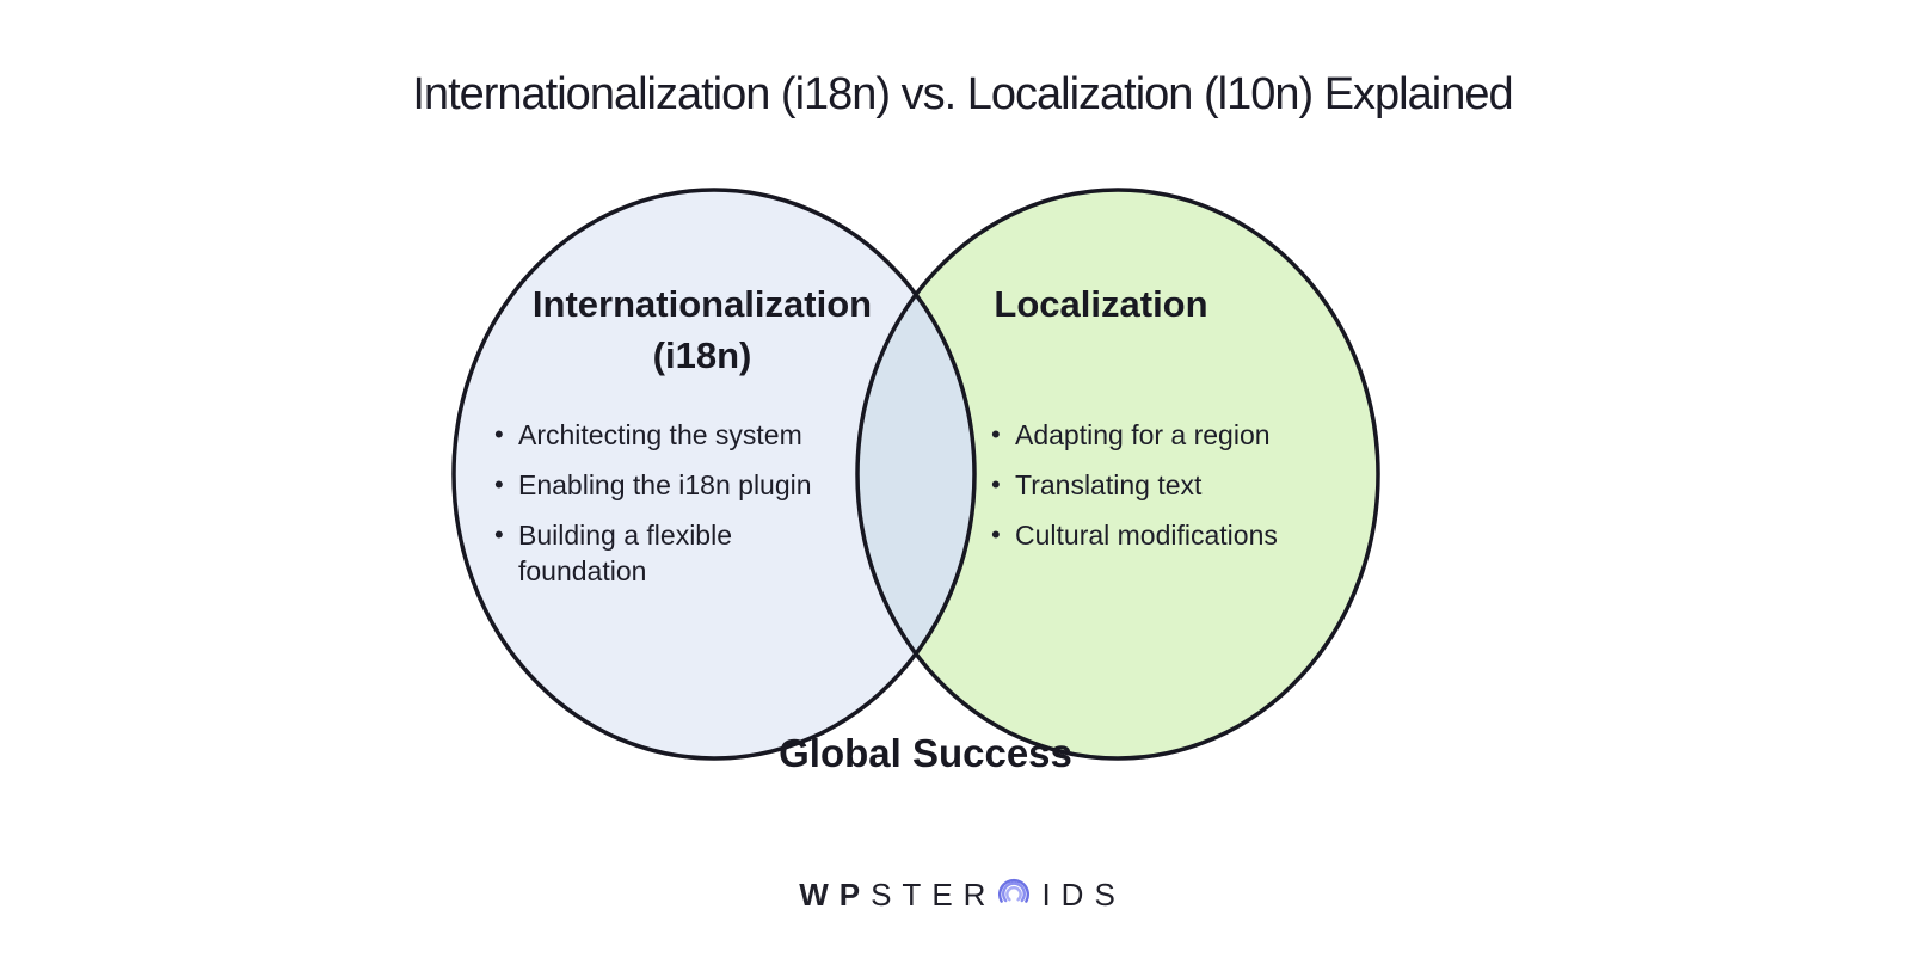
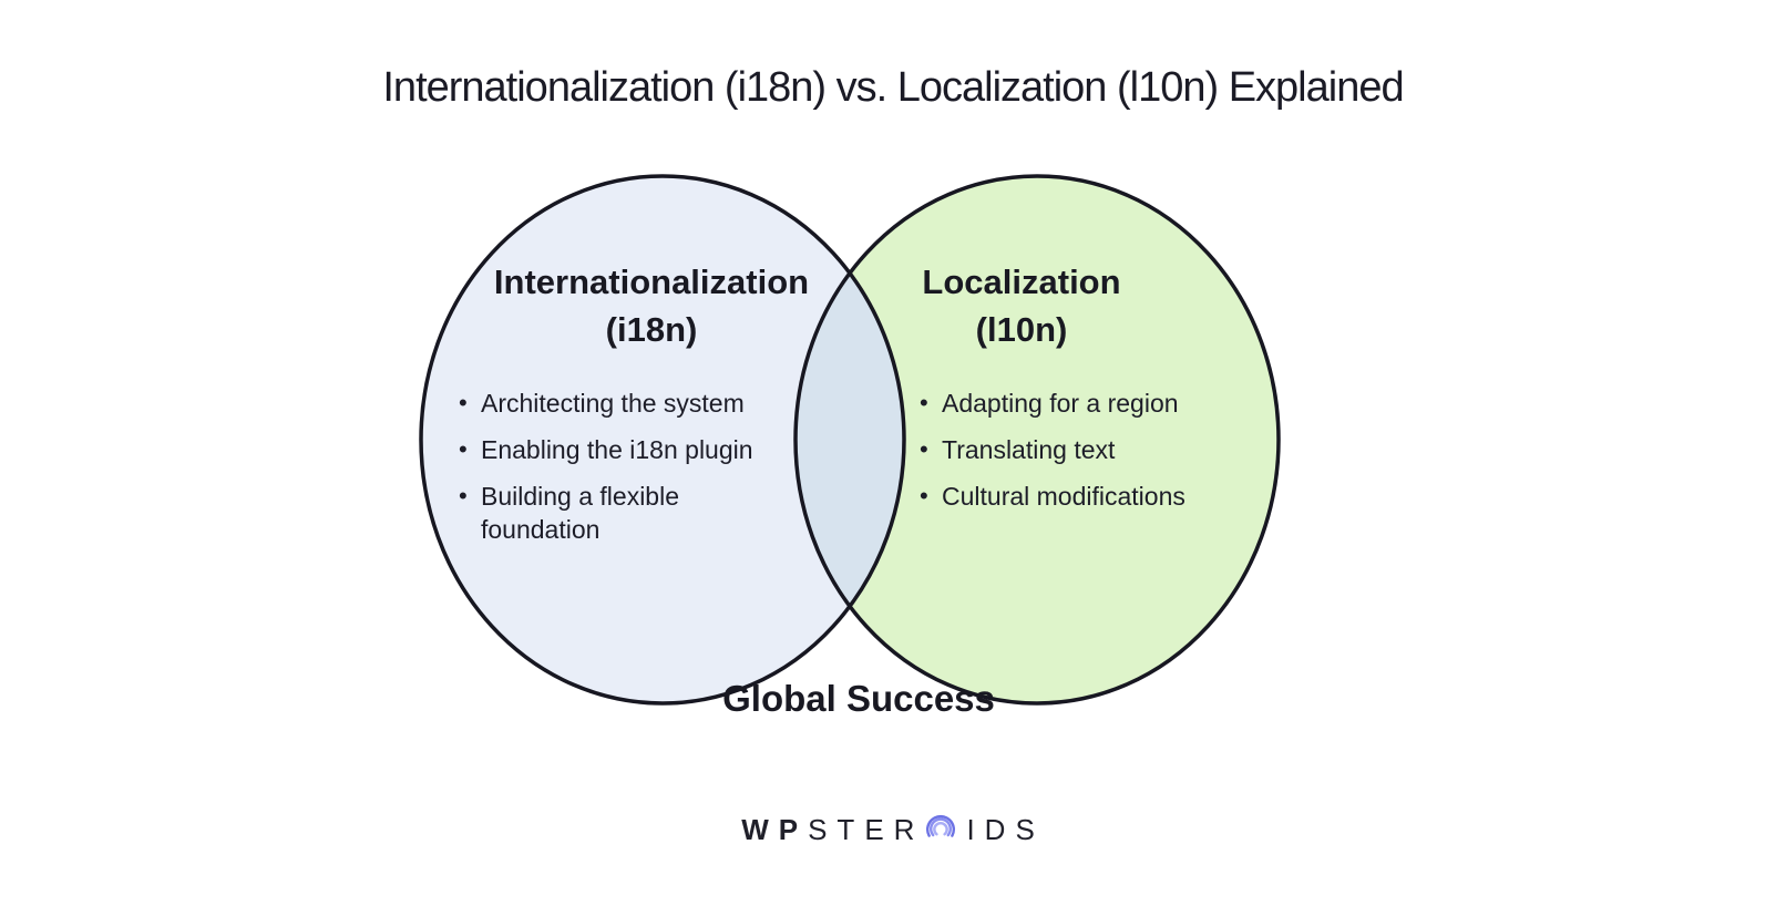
  Internationalization (i18n) vs. Localization (l10n) Explained
  Internationalization
  (i18n)
  Architecting the system
  Enabling the i18n plugin
  Building a flexible foundation
  Localization
+ (l10n)
  Adapting for a region
  Translating text
  Cultural modifications
  Global Success
  WP
  STER
  IDS
